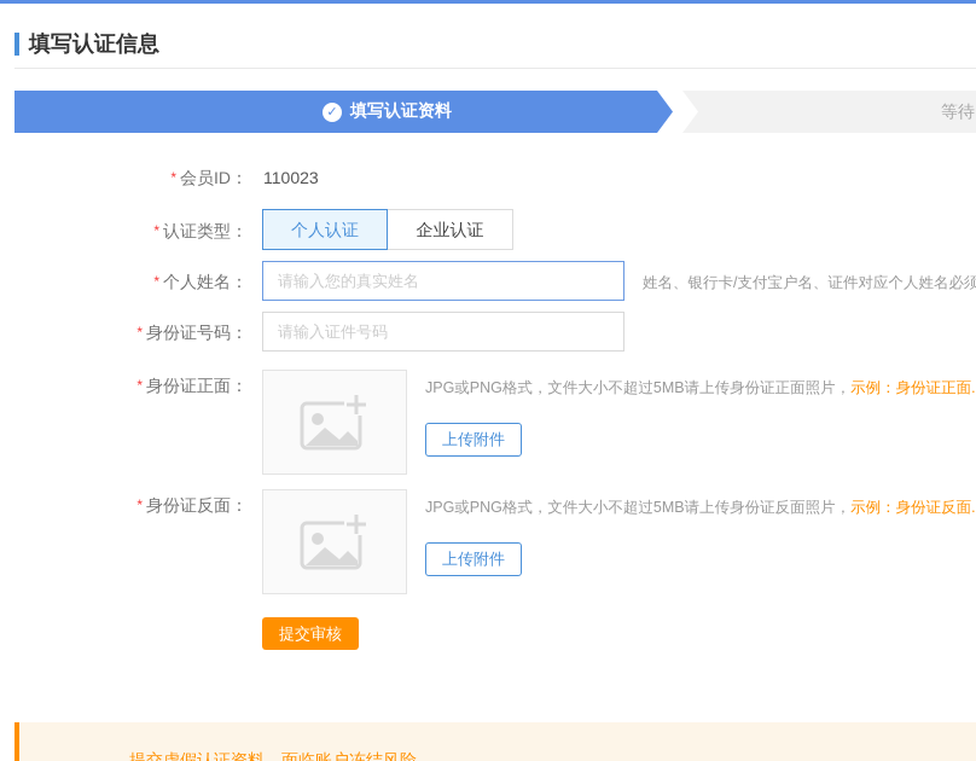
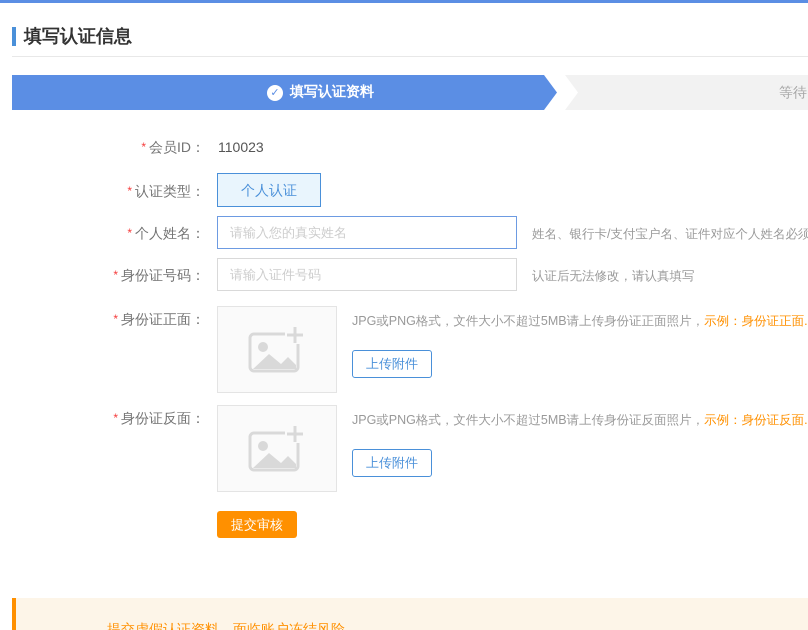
  填写认证信息
  ✓
  填写认证资料
  等待
  * 会员ID：
  110023
  * 认证类型：
  个人认证
- 企业认证
  * 个人姓名：
  请输入您的真实姓名
  姓名、银行卡/支付宝户名、证件对应个人姓名必须
  * 身份证号码：
  请输入证件号码
+ 认证后无法修改，请认真填写
  * 身份证正面：
  JPG或PNG格式，文件大小不超过5MB请上传身份证正面照片，示例：身份证正面.
  上传附件
  * 身份证反面：
  JPG或PNG格式，文件大小不超过5MB请上传身份证反面照片，示例：身份证反面.
  上传附件
  提交审核
  提交虚假认证资料，面临账户冻结风险
